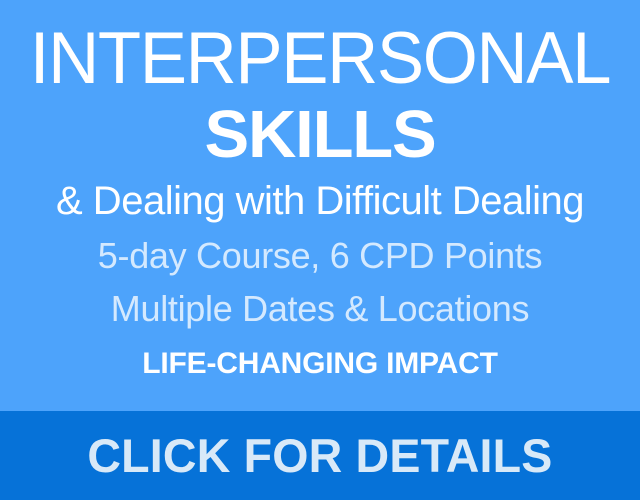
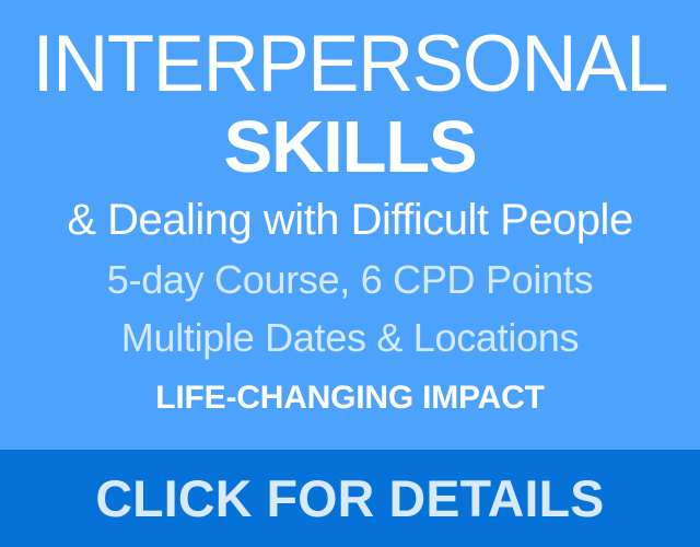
  INTERPERSONAL
  SKILLS
- & Dealing with Difficult Dealing
+ & Dealing with Difficult People
  5-day Course, 6 CPD Points
  Multiple Dates & Locations
  LIFE-CHANGING IMPACT
  CLICK FOR DETAILS
